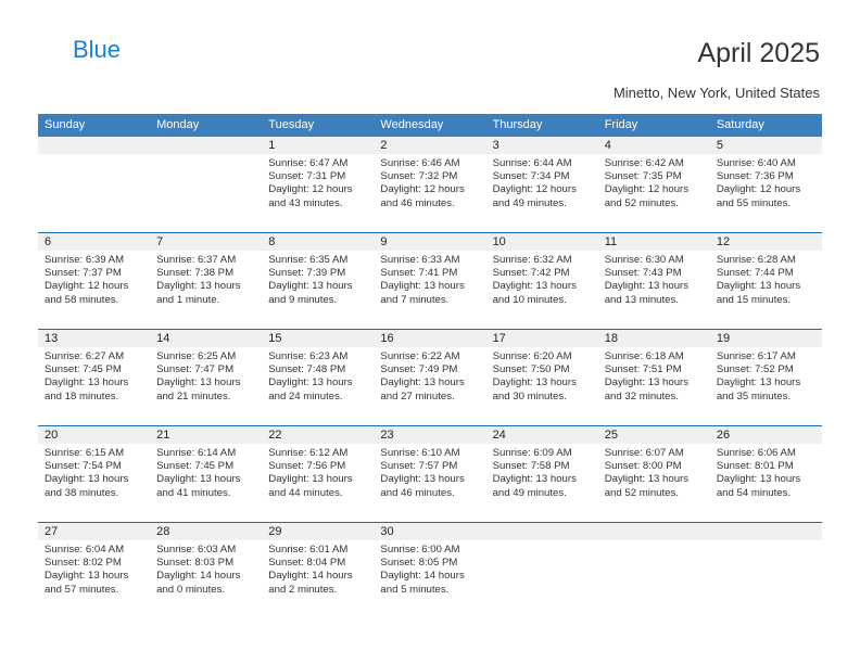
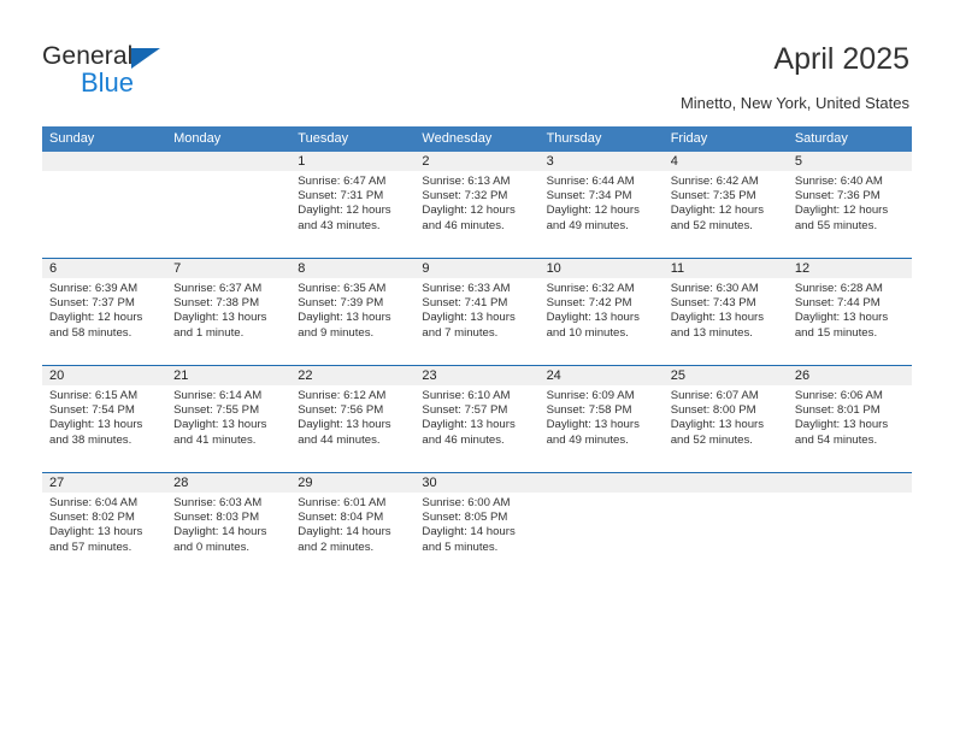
+ General
  Blue
  April 2025
  Minetto, New York, United States
  Sunday	Monday	Tuesday	Wednesday	Thursday	Friday	Saturday
- 		1Sunrise: 6:47 AMSunset: 7:31 PMDaylight: 12 hoursand 43 minutes.	2Sunrise: 6:46 AMSunset: 7:32 PMDaylight: 12 hoursand 46 minutes.	3Sunrise: 6:44 AMSunset: 7:34 PMDaylight: 12 hoursand 49 minutes.	4Sunrise: 6:42 AMSunset: 7:35 PMDaylight: 12 hoursand 52 minutes.	5Sunrise: 6:40 AMSunset: 7:36 PMDaylight: 12 hoursand 55 minutes.
+ 		1Sunrise: 6:47 AMSunset: 7:31 PMDaylight: 12 hoursand 43 minutes.	2Sunrise: 6:13 AMSunset: 7:32 PMDaylight: 12 hoursand 46 minutes.	3Sunrise: 6:44 AMSunset: 7:34 PMDaylight: 12 hoursand 49 minutes.	4Sunrise: 6:42 AMSunset: 7:35 PMDaylight: 12 hoursand 52 minutes.	5Sunrise: 6:40 AMSunset: 7:36 PMDaylight: 12 hoursand 55 minutes.
  6Sunrise: 6:39 AMSunset: 7:37 PMDaylight: 12 hoursand 58 minutes.	7Sunrise: 6:37 AMSunset: 7:38 PMDaylight: 13 hoursand 1 minute.	8Sunrise: 6:35 AMSunset: 7:39 PMDaylight: 13 hoursand 9 minutes.	9Sunrise: 6:33 AMSunset: 7:41 PMDaylight: 13 hoursand 7 minutes.	10Sunrise: 6:32 AMSunset: 7:42 PMDaylight: 13 hoursand 10 minutes.	11Sunrise: 6:30 AMSunset: 7:43 PMDaylight: 13 hoursand 13 minutes.	12Sunrise: 6:28 AMSunset: 7:44 PMDaylight: 13 hoursand 15 minutes.
- 13Sunrise: 6:27 AMSunset: 7:45 PMDaylight: 13 hoursand 18 minutes.	14Sunrise: 6:25 AMSunset: 7:47 PMDaylight: 13 hoursand 21 minutes.	15Sunrise: 6:23 AMSunset: 7:48 PMDaylight: 13 hoursand 24 minutes.	16Sunrise: 6:22 AMSunset: 7:49 PMDaylight: 13 hoursand 27 minutes.	17Sunrise: 6:20 AMSunset: 7:50 PMDaylight: 13 hoursand 30 minutes.	18Sunrise: 6:18 AMSunset: 7:51 PMDaylight: 13 hoursand 32 minutes.	19Sunrise: 6:17 AMSunset: 7:52 PMDaylight: 13 hoursand 35 minutes.
- 20Sunrise: 6:15 AMSunset: 7:54 PMDaylight: 13 hoursand 38 minutes.	21Sunrise: 6:14 AMSunset: 7:45 PMDaylight: 13 hoursand 41 minutes.	22Sunrise: 6:12 AMSunset: 7:56 PMDaylight: 13 hoursand 44 minutes.	23Sunrise: 6:10 AMSunset: 7:57 PMDaylight: 13 hoursand 46 minutes.	24Sunrise: 6:09 AMSunset: 7:58 PMDaylight: 13 hoursand 49 minutes.	25Sunrise: 6:07 AMSunset: 8:00 PMDaylight: 13 hoursand 52 minutes.	26Sunrise: 6:06 AMSunset: 8:01 PMDaylight: 13 hoursand 54 minutes.
+ 20Sunrise: 6:15 AMSunset: 7:54 PMDaylight: 13 hoursand 38 minutes.	21Sunrise: 6:14 AMSunset: 7:55 PMDaylight: 13 hoursand 41 minutes.	22Sunrise: 6:12 AMSunset: 7:56 PMDaylight: 13 hoursand 44 minutes.	23Sunrise: 6:10 AMSunset: 7:57 PMDaylight: 13 hoursand 46 minutes.	24Sunrise: 6:09 AMSunset: 7:58 PMDaylight: 13 hoursand 49 minutes.	25Sunrise: 6:07 AMSunset: 8:00 PMDaylight: 13 hoursand 52 minutes.	26Sunrise: 6:06 AMSunset: 8:01 PMDaylight: 13 hoursand 54 minutes.
  27Sunrise: 6:04 AMSunset: 8:02 PMDaylight: 13 hoursand 57 minutes.	28Sunrise: 6:03 AMSunset: 8:03 PMDaylight: 14 hoursand 0 minutes.	29Sunrise: 6:01 AMSunset: 8:04 PMDaylight: 14 hoursand 2 minutes.	30Sunrise: 6:00 AMSunset: 8:05 PMDaylight: 14 hoursand 5 minutes.
